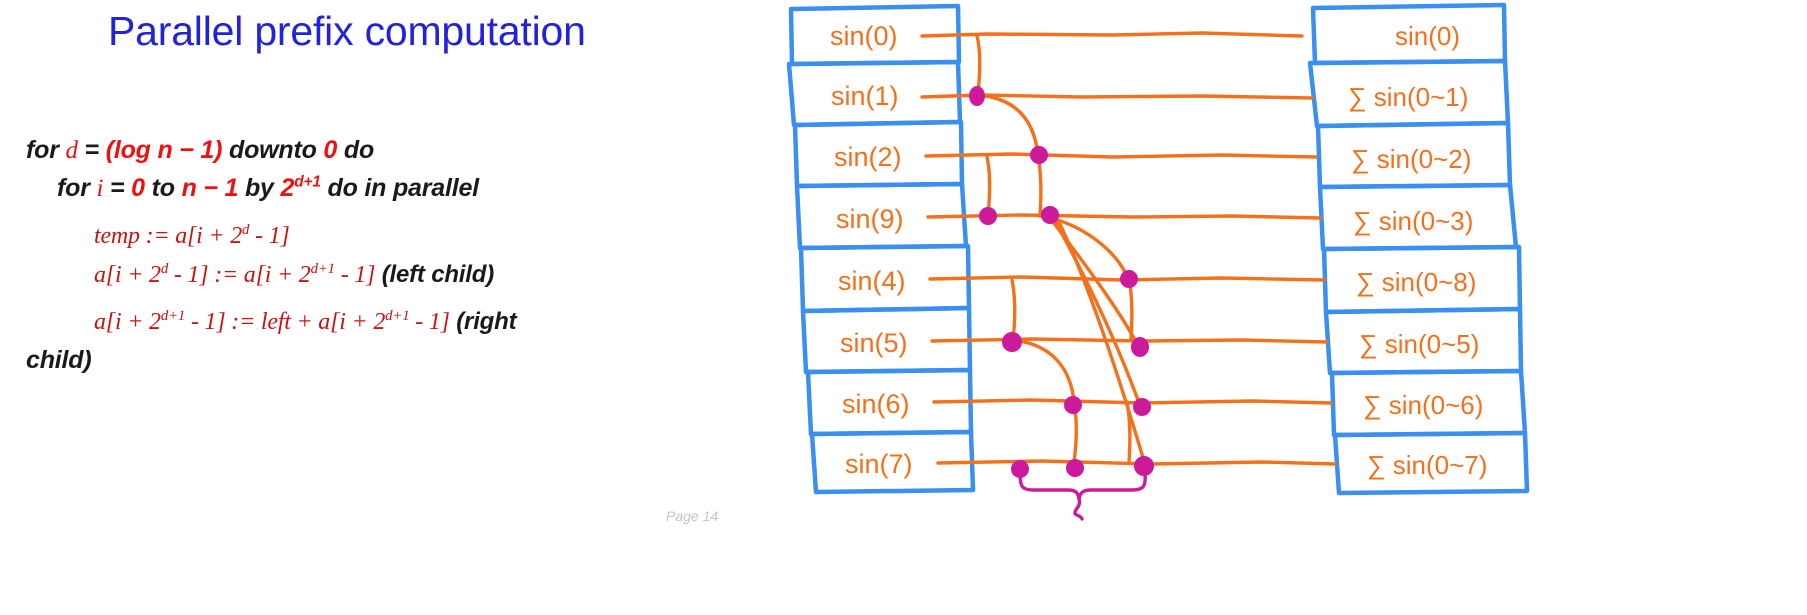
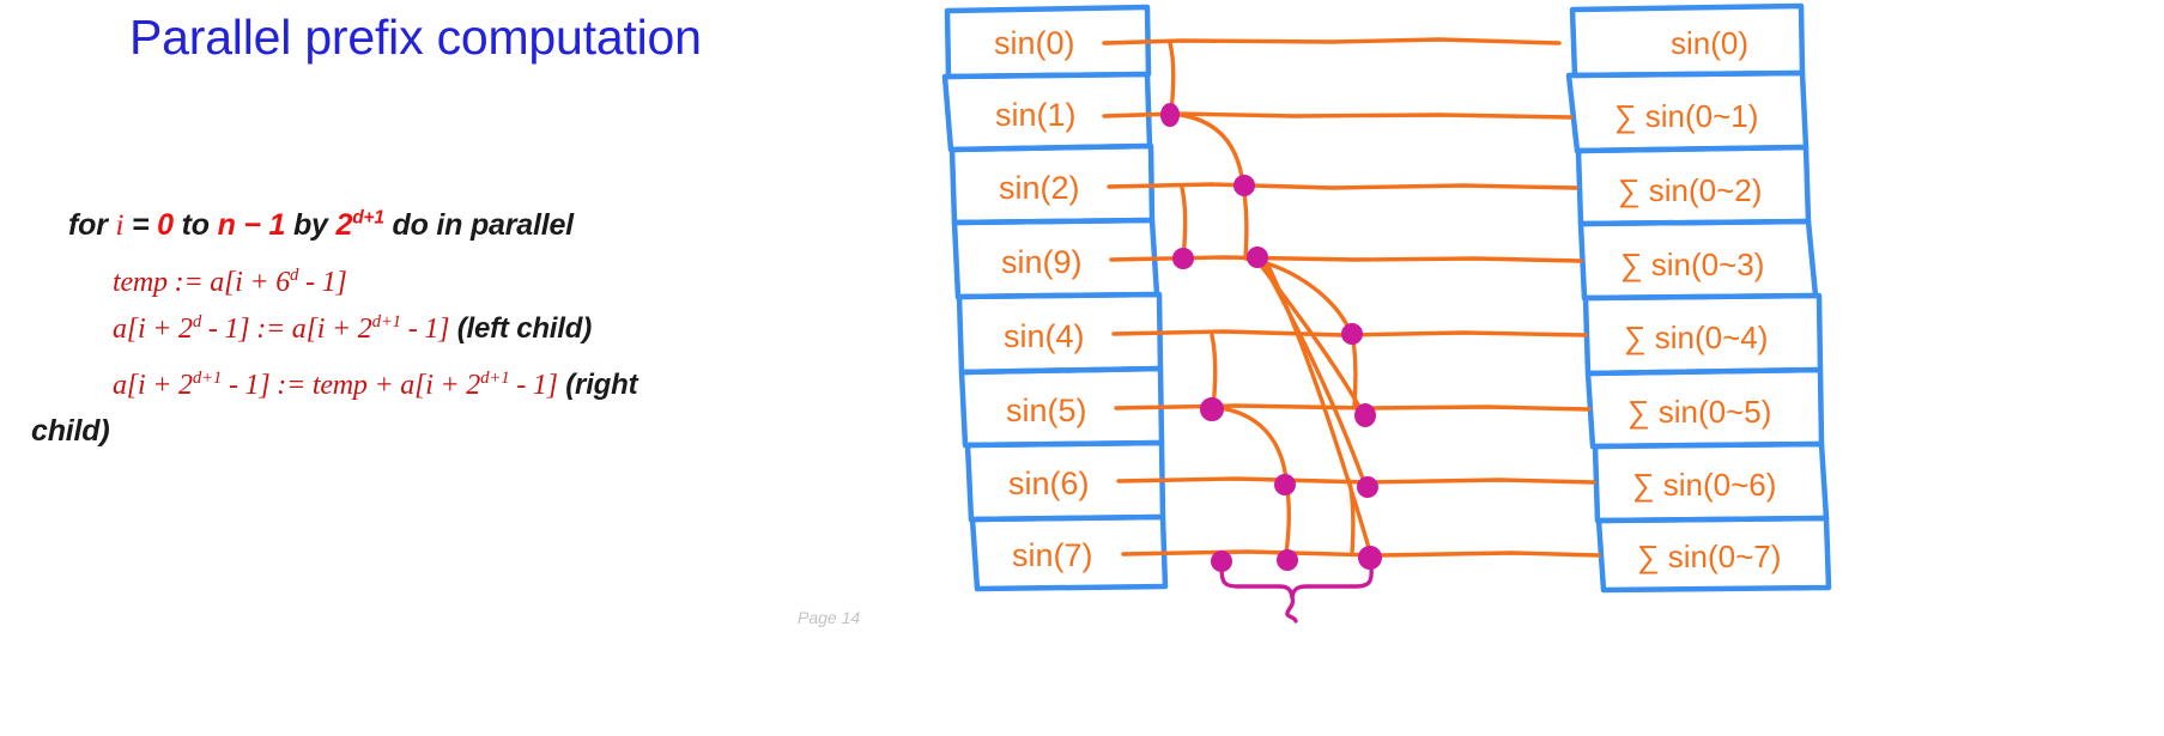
  Parallel prefix computation
- for d = (log n − 1) downto 0 do
  for i = 0 to n − 1 by 2d+1 do in parallel
- temp := a[i + 2d - 1]
+ temp := a[i + 6d - 1]
  a[i + 2d - 1] := a[i + 2d+1 - 1] (left child)
- a[i + 2d+1 - 1] := left + a[i + 2d+1 - 1] (right
+ a[i + 2d+1 - 1] := temp + a[i + 2d+1 - 1] (right
  child)
  Page 14
  sin(0)
  sin(1)
  sin(2)
  sin(9)
  sin(4)
  sin(5)
  sin(6)
  sin(7)
  sin(0)
  ∑ sin(0~1)
  ∑ sin(0~2)
  ∑ sin(0~3)
- ∑ sin(0~8)
+ ∑ sin(0~4)
  ∑ sin(0~5)
  ∑ sin(0~6)
  ∑ sin(0~7)
